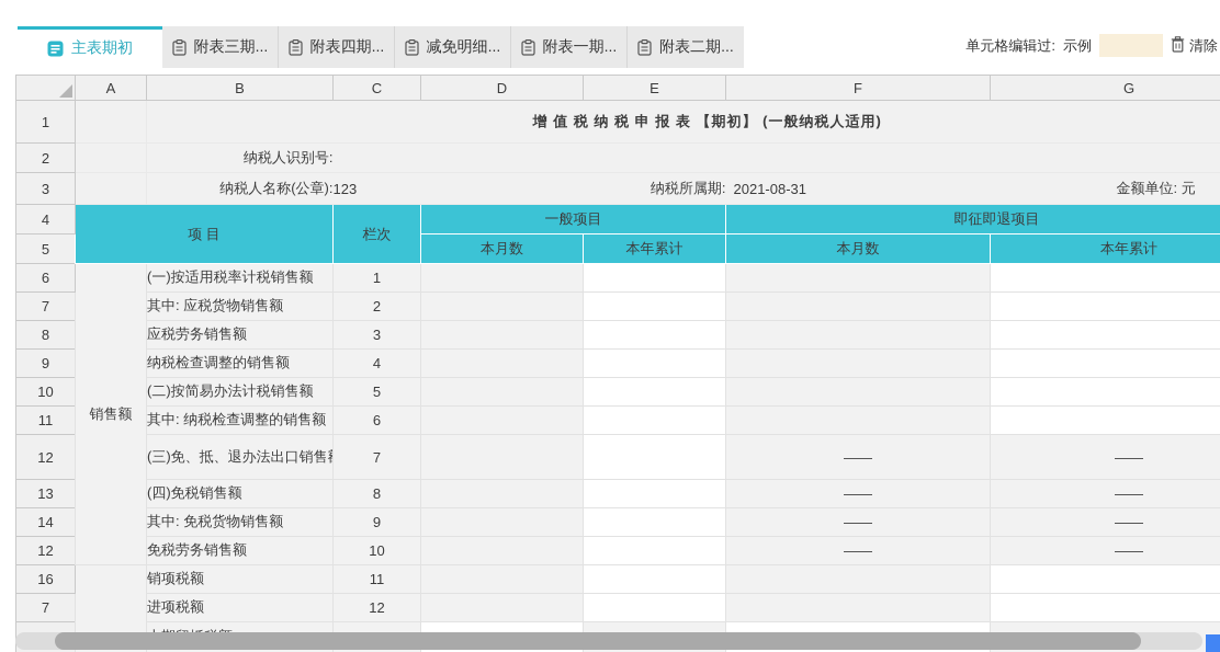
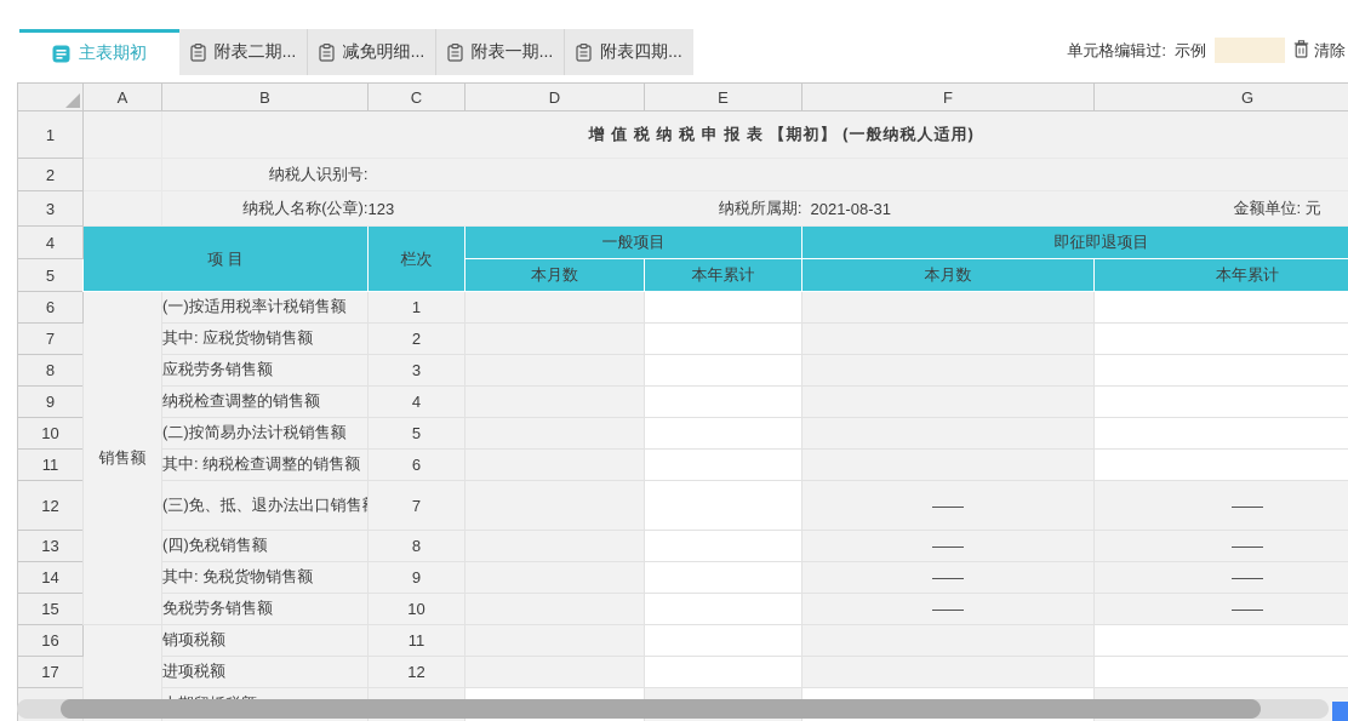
  主表期初
- 附表三期...
- 附表四期...
+ 附表二期...
  减免明细...
  附表一期...
- 附表二期...
+ 附表四期...
  单元格编辑过:
  示例
  清除
  	A	B	C	D	E	F	G
  1		增 值 税 纳 税 申 报 表 【期初】 (一般纳税人适用)
  2		纳税人识别号:
  3		纳税人名称(公章):	123		纳税所属期:	2021-08-31	金额单位: 元
  4	项 目	栏次	一般项目	即征即退项目
  5	本月数	本年累计	本月数	本年累计
  6	销售额	(一)按适用税率计税销售额	1
  7	其中: 应税货物销售额	2
  8	应税劳务销售额	3
  9	纳税检查调整的销售额	4
  10	(二)按简易办法计税销售额	5
  11	其中: 纳税检查调整的销售额	6
  12	(三)免、抵、退办法出口销售	7			——	——
  13	(四)免税销售额	8			——	——
  14	其中: 免税货物销售额	9			——	——
- 12	免税劳务销售额	10			——	——
+ 15	免税劳务销售额	10			——	——
  16		销项税额	11
- 7	进项税额	12
+ 17	进项税额	12
